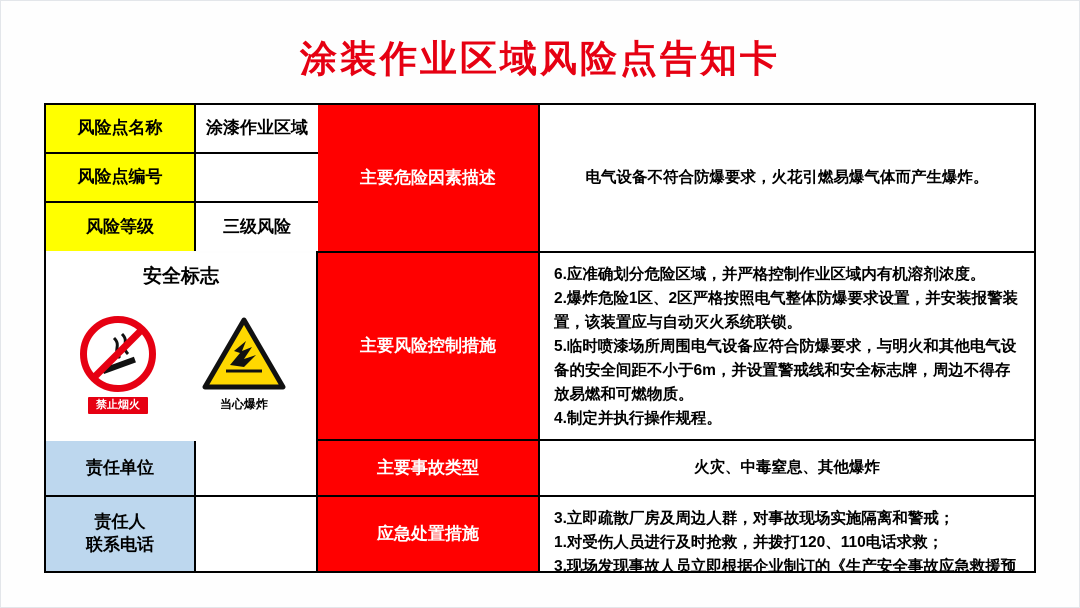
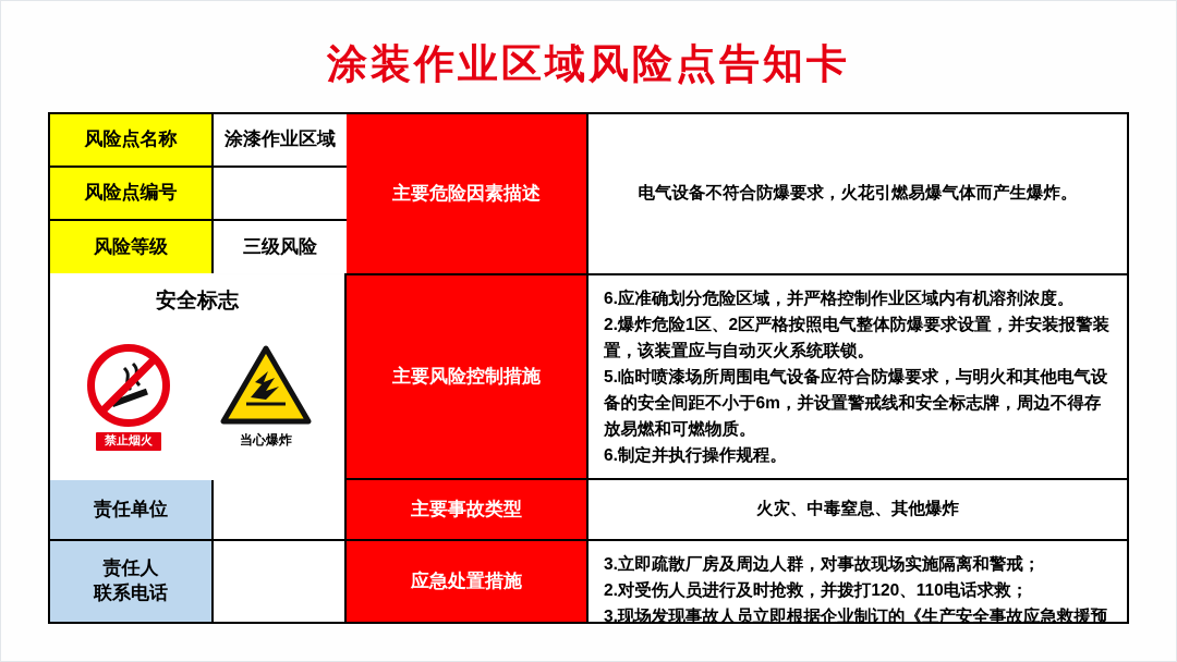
  涂装作业区域风险点告知卡
  风险点名称
  涂漆作业区域
  风险点编号
  风险等级
  三级风险
  主要危险因素描述
  电气设备不符合防爆要求，火花引燃易爆气体而产生爆炸。
  安全标志
  禁止烟火
  当心爆炸
  主要风险控制措施
  6.应准确划分危险区域，并严格控制作业区域内有机溶剂浓度。
  2.爆炸危险1区、2区严格按照电气整体防爆要求设置，并安装报警装置，该装置应与自动灭火系统联锁。
  5.临时喷漆场所周围电气设备应符合防爆要求，与明火和其他电气设备的安全间距不小于6m，并设置警戒线和安全标志牌，周边不得存放易燃和可燃物质。
- 4.制定并执行操作规程。
+ 6.制定并执行操作规程。
  责任单位
  主要事故类型
  火灾、中毒窒息、其他爆炸
  责任人
  联系电话
  应急处置措施
  3.立即疏散厂房及周边人群，对事故现场实施隔离和警戒；
- 1.对受伤人员进行及时抢救，并拨打120、110电话求救；
+ 2.对受伤人员进行及时抢救，并拨打120、110电话求救；
